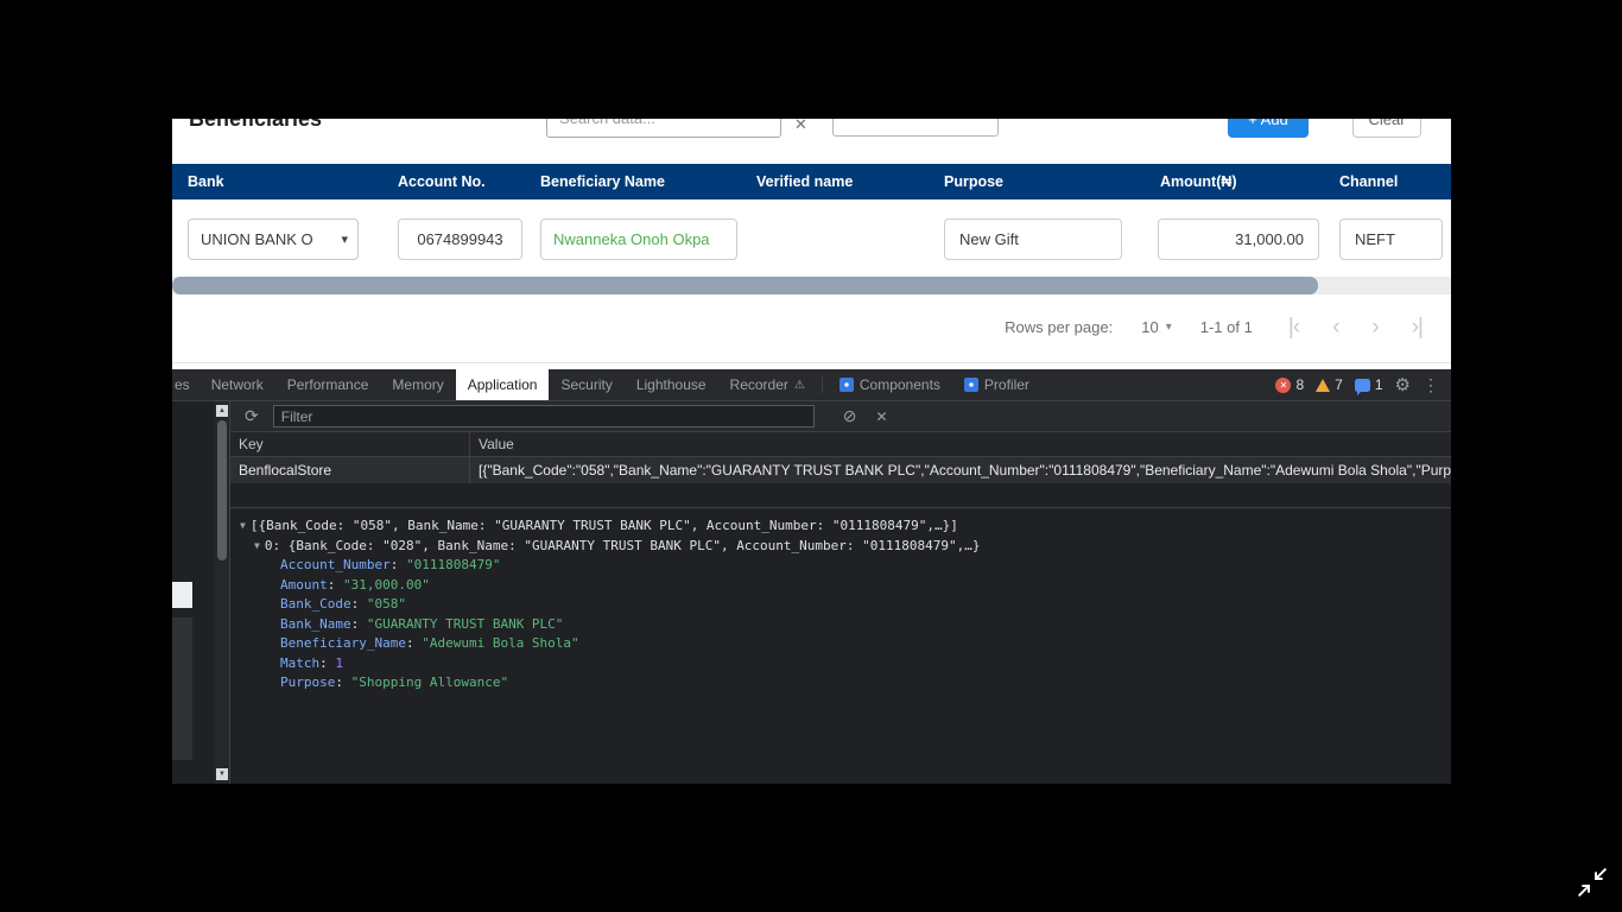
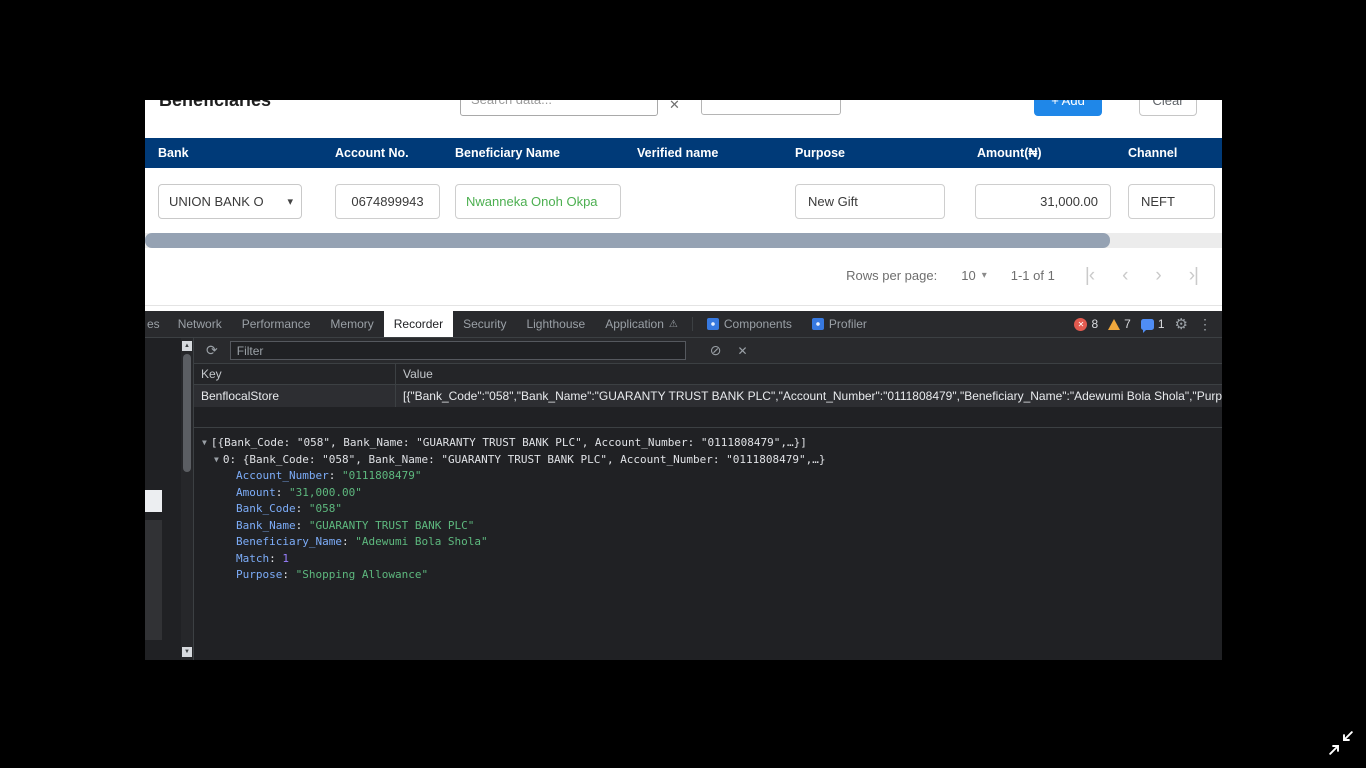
  Beneficiaries
  ✕
  + Add
  Clear
  Bank
  Account No.
  Beneficiary Name
  Verified name
  Purpose
  Amount(₦)
  Channel
  UNION BANK O
  ▾
  0674899943
  Nwanneka Onoh Okpa
  New Gift
  31,000.00
  NEFT
  Rows per page:
  10
  ▾
  1-1 of 1
  |‹
  ‹
  ›
  ›|
  es
  Network
  Performance
  Memory
- Application
+ Recorder
  Security
  Lighthouse
- Recorder
+ Application
  ⚠
  Components
  Profiler
  ✕
  8
  7
  1
  ⚙
  ⋮
  ⟳
  Filter
  ⊘
  ✕
  Key
  Value
  BenflocalStore
  ▼ [{Bank_Code: "058", Bank_Name: "GUARANTY TRUST BANK PLC", Account_Number: "0111808479",…}]
- ▼ 0: {Bank_Code: "028", Bank_Name: "GUARANTY TRUST BANK PLC", Account_Number: "0111808479",…}
+ ▼ 0: {Bank_Code: "058", Bank_Name: "GUARANTY TRUST BANK PLC", Account_Number: "0111808479",…}
  Account_Number: "0111808479"
  Amount: "31,000.00"
  Bank_Code: "058"
  Bank_Name: "GUARANTY TRUST BANK PLC"
  Beneficiary_Name: "Adewumi Bola Shola"
  Match: 1
  Purpose: "Shopping Allowance"
